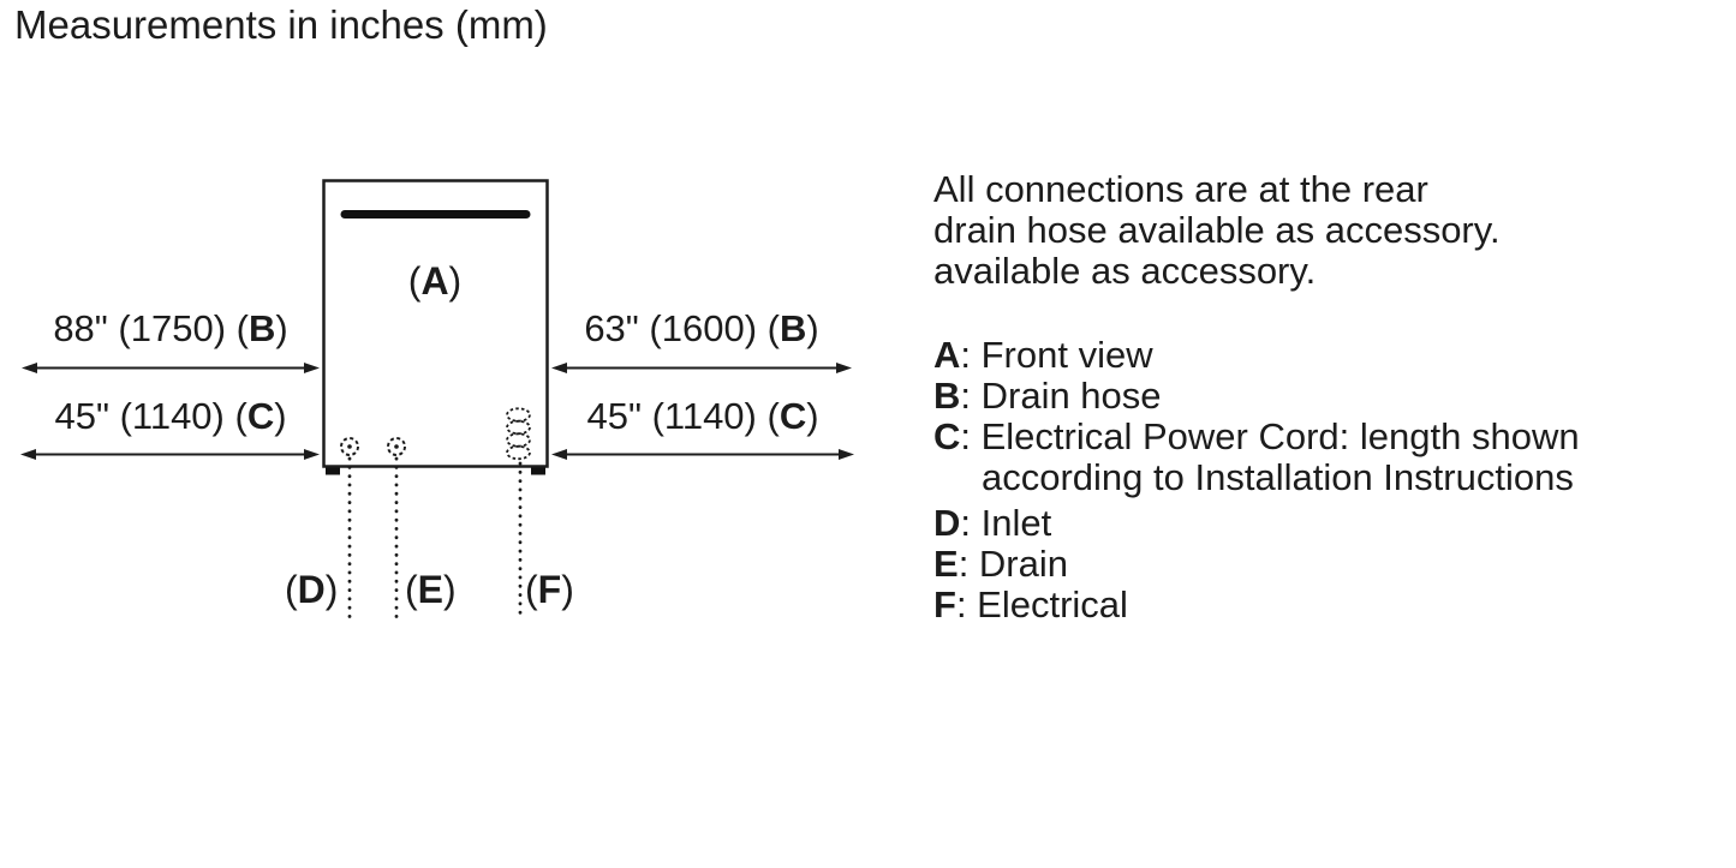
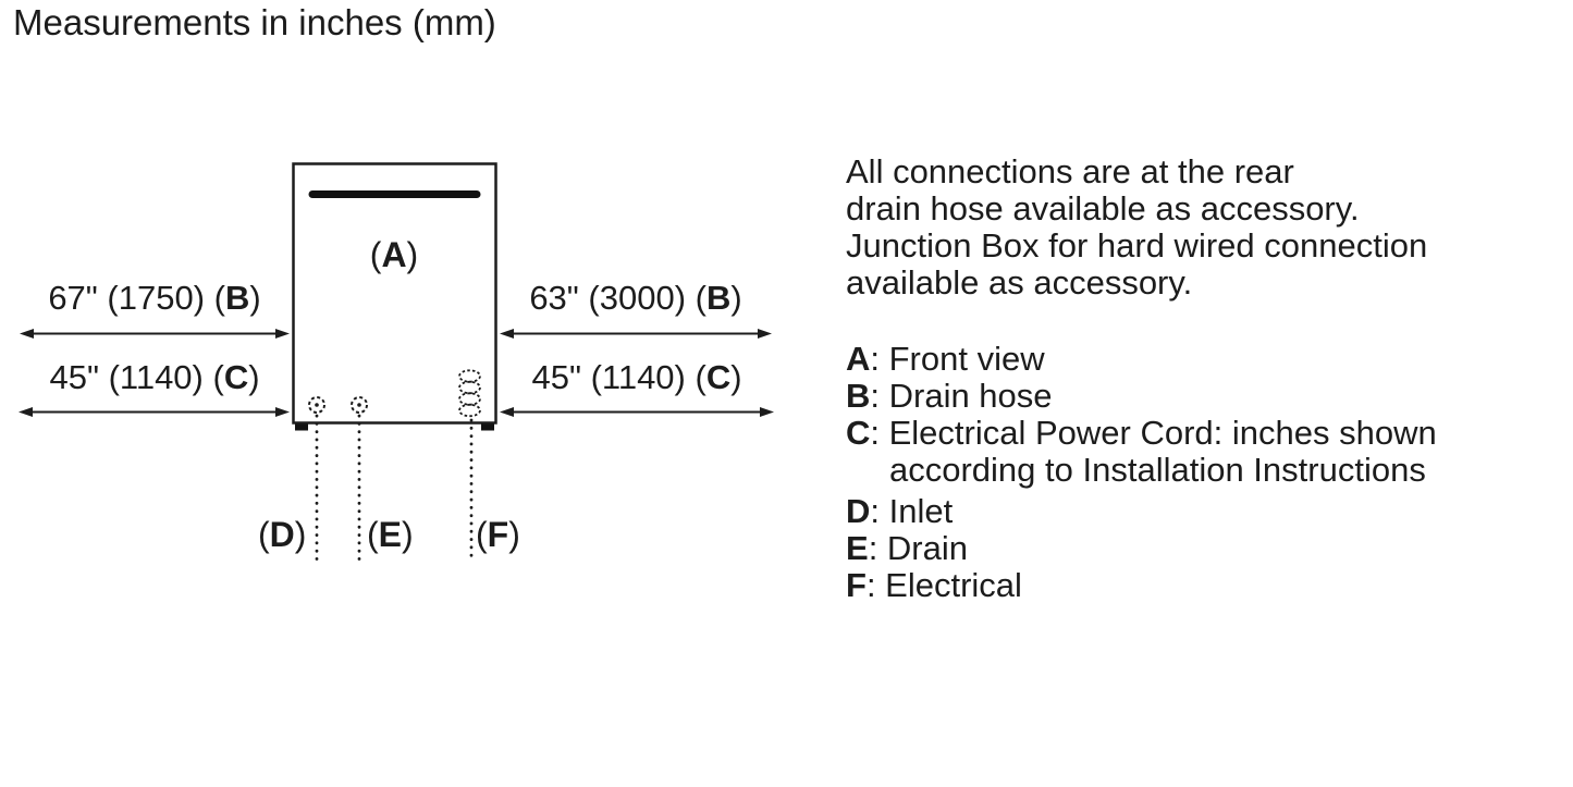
  Measurements in inches (mm)
  (A)
- 88" (1750) (B)
+ 67" (1750) (B)
  45" (1140) (C)
- 63" (1600) (B)
+ 63" (3000) (B)
  45" (1140) (C)
  (D)
  (E)
  (F)
  All connections are at the rear
  drain hose available as accessory.
+ Junction Box for hard wired connection
  available as accessory.
  A: Front view
  B: Drain hose
- C: Electrical Power Cord: length shown
+ C: Electrical Power Cord: inches shown
  according to Installation Instructions
  D: Inlet
  E: Drain
  F: Electrical
